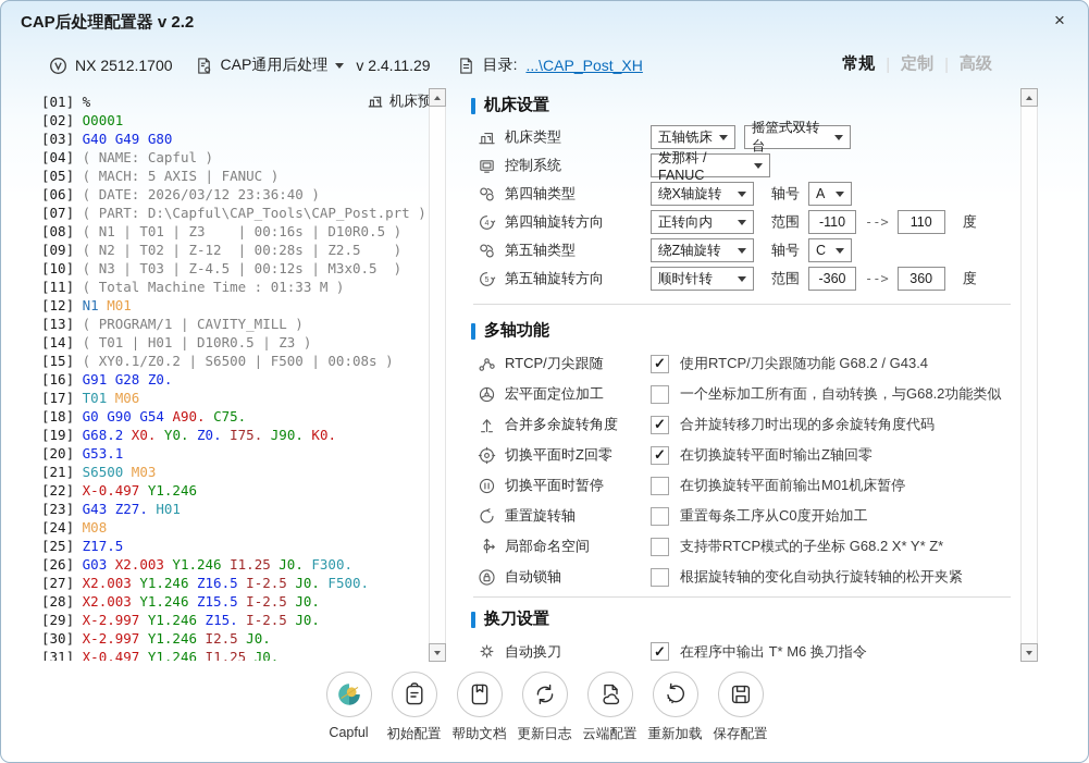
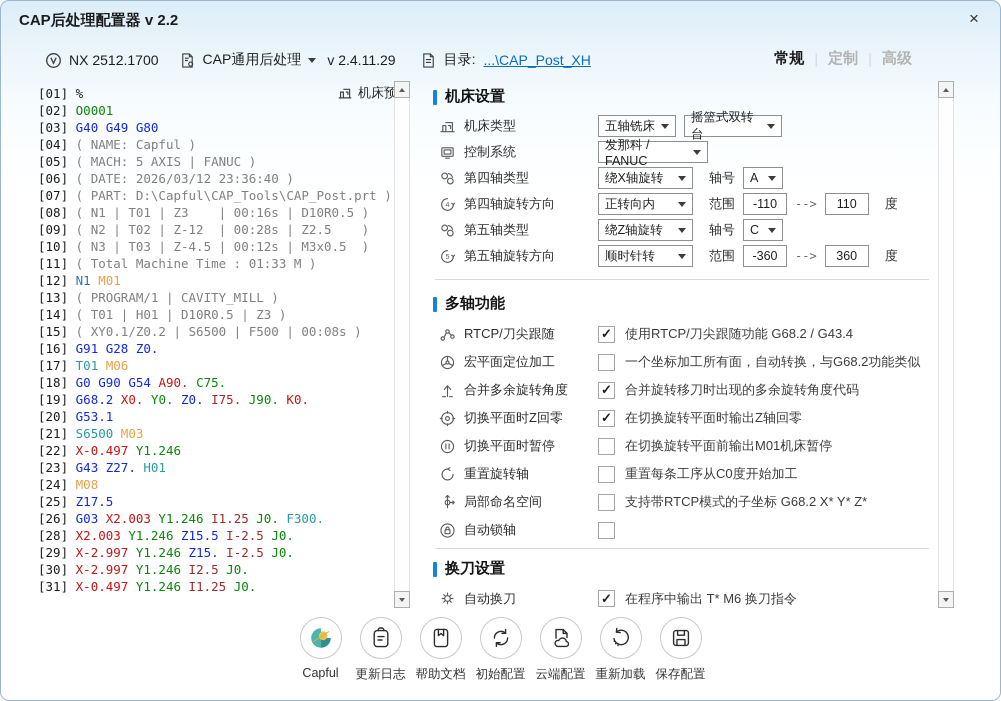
  CAP后处理配置器 v 2.2
  ×
  NX 2512.1700
  CAP通用后处理
  v 2.4.11.29
  目录:
  ...\CAP_Post_XH
  常规
  |
  定制
  |
  高级
  [01] %
  [02] O0001
  [03] G40 G49 G80
  [04] ( NAME: Capful )
  [05] ( MACH: 5 AXIS | FANUC )
  [06] ( DATE: 2026/03/12 23:36:40 )
  [07] ( PART: D:\Capful\CAP_Tools\CAP_Post.prt )
  [08] ( N1 | T01 | Z3 | 00:16s | D10R0.5 )
  [09] ( N2 | T02 | Z-12 | 00:28s | Z2.5 )
  [10] ( N3 | T03 | Z-4.5 | 00:12s | M3x0.5 )
  [11] ( Total Machine Time : 01:33 M )
  [12] N1 M01
  [13] ( PROGRAM/1 | CAVITY_MILL )
  [14] ( T01 | H01 | D10R0.5 | Z3 )
  [15] ( XY0.1/Z0.2 | S6500 | F500 | 00:08s )
  [16] G91 G28 Z0.
  [17] T01 M06
  [18] G0 G90 G54 A90. C75.
  [19] G68.2 X0. Y0. Z0. I75. J90. K0.
  [20] G53.1
  [21] S6500 M03
  [22] X-0.497 Y1.246
  [23] G43 Z27. H01
  [24] M08
  [25] Z17.5
  [26] G03 X2.003 Y1.246 I1.25 J0. F300.
- [27] X2.003 Y1.246 Z16.5 I-2.5 J0. F500.
  [28] X2.003 Y1.246 Z15.5 I-2.5 J0.
  [29] X-2.997 Y1.246 Z15. I-2.5 J0.
  [30] X-2.997 Y1.246 I2.5 J0.
  [31] X-0.497 Y1.246 I1.25 J0.
  机床预
  机床设置
  机床类型
  五轴铣床
  摇篮式双转台
  控制系统
  发那科 / FANUC
  第四轴类型
  绕X轴旋转
  轴号
  A
  4
  第四轴旋转方向
  正转向内
  范围
  -110
  -->
  110
  度
  第五轴类型
  绕Z轴旋转
  轴号
  C
  5
  第五轴旋转方向
  顺时针转
  范围
  -360
  -->
  360
  度
  多轴功能
  RTCP/刀尖跟随
  ✓
  使用RTCP/刀尖跟随功能 G68.2 / G43.4
  宏平面定位加工
  一个坐标加工所有面，自动转换，与G68.2功能类似
  合并多余旋转角度
  ✓
  合并旋转移刀时出现的多余旋转角度代码
  切换平面时Z回零
  ✓
  在切换旋转平面时输出Z轴回零
  切换平面时暂停
  在切换旋转平面前输出M01机床暂停
  重置旋转轴
  重置每条工序从C0度开始加工
  局部命名空间
  支持带RTCP模式的子坐标 G68.2 X* Y* Z*
  自动锁轴
- 根据旋转轴的变化自动执行旋转轴的松开夹紧
  换刀设置
  自动换刀
  ✓
  在程序中输出 T* M6 换刀指令
  Capful
- 初始配置
+ 更新日志
  帮助文档
- 更新日志
+ 初始配置
  云端配置
  重新加载
  保存配置
